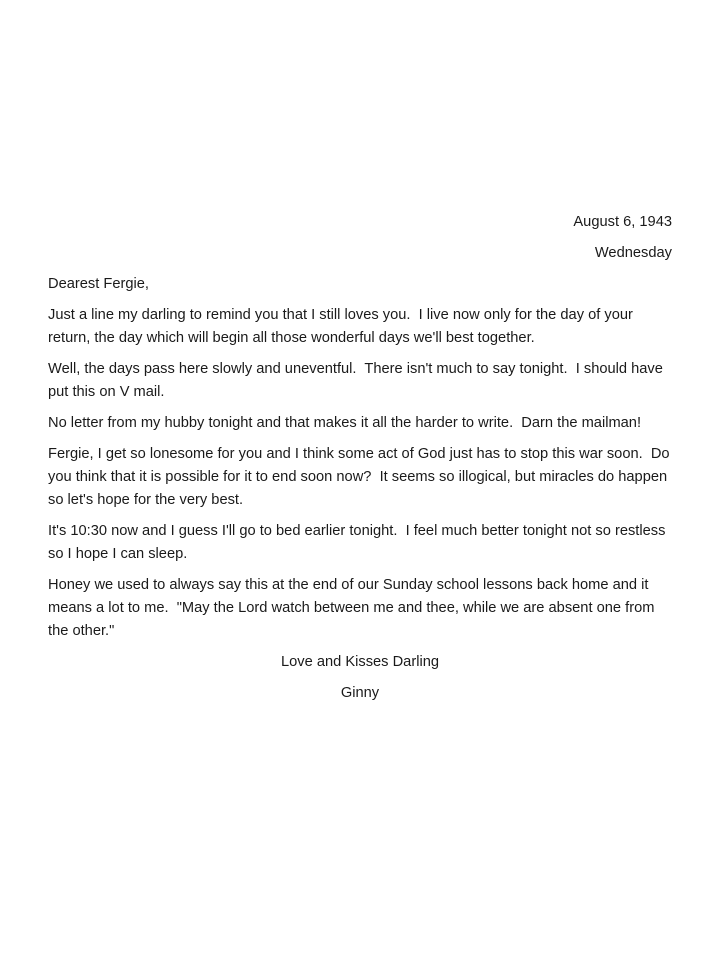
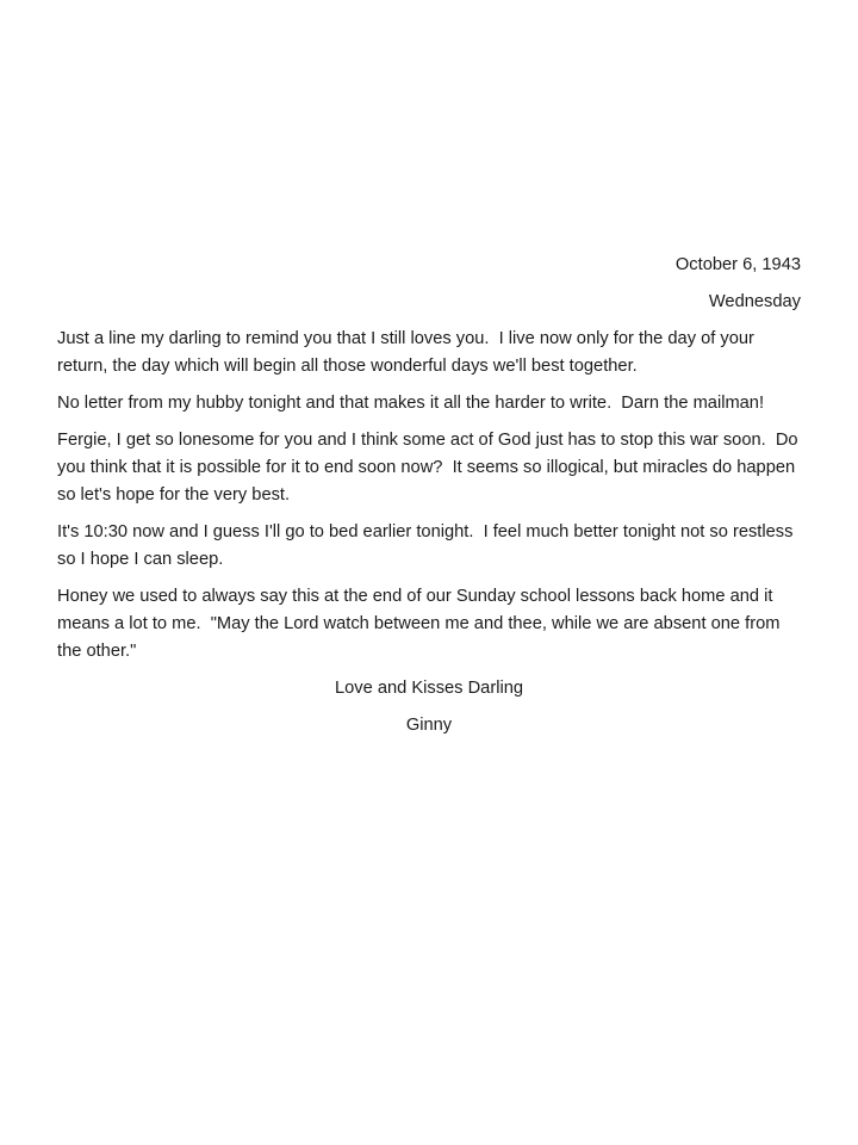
- August 6, 1943
+ October 6, 1943
  Wednesday
- Dearest Fergie,
  Just a line my darling to remind you that I still loves you. I live now only for the day of your return, the day which will begin all those wonderful days we'll best together.
- Well, the days pass here slowly and uneventful. There isn't much to say tonight. I should have put this on V mail.
  No letter from my hubby tonight and that makes it all the harder to write. Darn the mailman!
  Fergie, I get so lonesome for you and I think some act of God just has to stop this war soon. Do you think that it is possible for it to end soon now? It seems so illogical, but miracles do happen so let's hope for the very best.
  It's 10:30 now and I guess I'll go to bed earlier tonight. I feel much better tonight not so restless so I hope I can sleep.
  Honey we used to always say this at the end of our Sunday school lessons back home and it means a lot to me. "May the Lord watch between me and thee, while we are absent one from the other."
  Love and Kisses Darling
  Ginny
